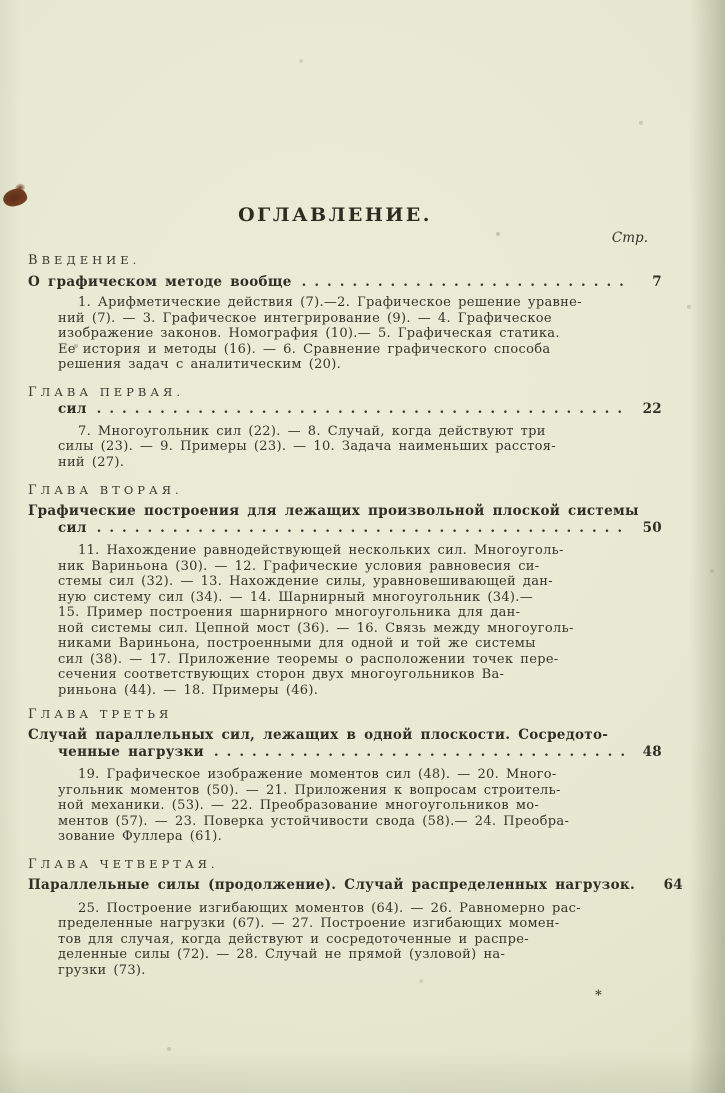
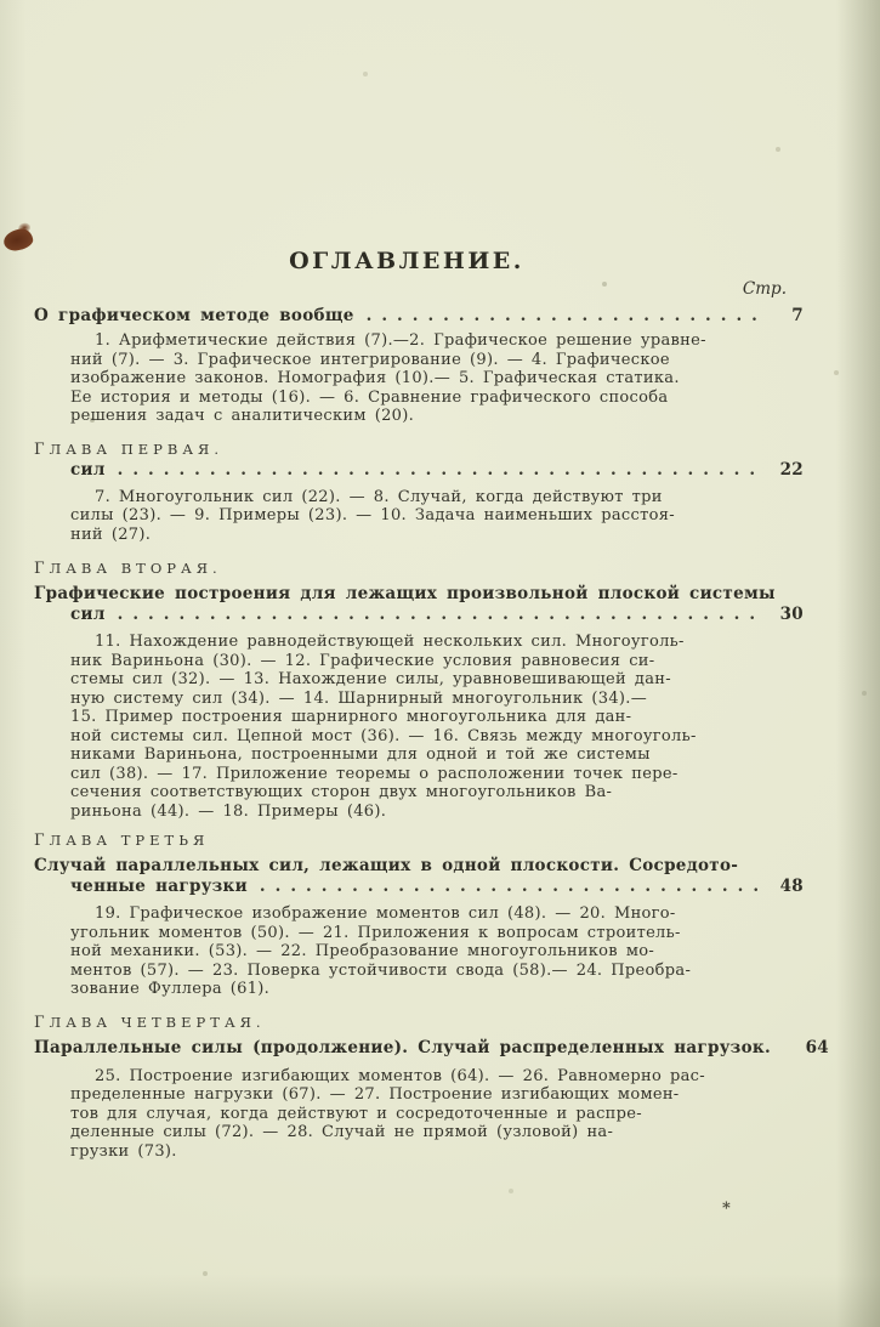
  ОГЛАВЛЕНИЕ.
  Стр.
- ВВЕДЕНИЕ.
  О графическом методе вообще
  7
  1. Арифметические действия (7).—2. Графическое решение уравне-
  ний (7). — 3. Графическое интегрирование (9). — 4. Графическое
  изображение законов. Номография (10).— 5. Графическая статика.
  Ее история и методы (16). — 6. Сравнение графического способа
  решения задач с аналитическим (20).
  ГЛАВА ПЕРВАЯ.
  сил
  ..........................................
  22
  7. Многоугольник сил (22). — 8. Случай, когда действуют три
  силы (23). — 9. Примеры (23). — 10. Задача наименьших расстоя-
  ний (27).
  ГЛАВА ВТОРАЯ.
  Графические построения для лежащих произвольной плоской системы
  сил
  ..........................................
- 50
+ 30
  11. Нахождение равнодействующей нескольких сил. Многоуголь-
  ник Вариньона (30). — 12. Графические условия равновесия си-
  стемы сил (32). — 13. Нахождение силы, уравновешивающей дан-
  ную систему сил (34). — 14. Шарнирный многоугольник (34).—
  15. Пример построения шарнирного многоугольника для дан-
  ной системы сил. Цепной мост (36). — 16. Связь между многоуголь-
  никами Вариньона, построенными для одной и той же системы
  сил (38). — 17. Приложение теоремы о расположении точек пере-
  сечения соответствующих сторон двух многоугольников Ва-
  риньона (44). — 18. Примеры (46).
  ГЛАВА ТРЕТЬЯ
  Случай параллельных сил, лежащих в одной плоскости. Сосредото-
  ченные нагрузки
  48
  19. Графическое изображение моментов сил (48). — 20. Много-
  угольник моментов (50). — 21. Приложения к вопросам строитель-
  ной механики. (53). — 22. Преобразование многоугольников мо-
  ментов (57). — 23. Поверка устойчивости свода (58).— 24. Преобра-
  зование Фуллера (61).
  ГЛАВА ЧЕТВЕРТАЯ.
  Параллельные силы (продолжение). Случай распределенных нагрузок.
  64
  25. Построение изгибающих моментов (64). — 26. Равномерно рас-
  пределенные нагрузки (67). — 27. Построение изгибающих момен-
  тов для случая, когда действуют и сосредоточенные и распре-
  деленные силы (72). — 28. Случай не прямой (узловой) на-
  грузки (73).
  *
